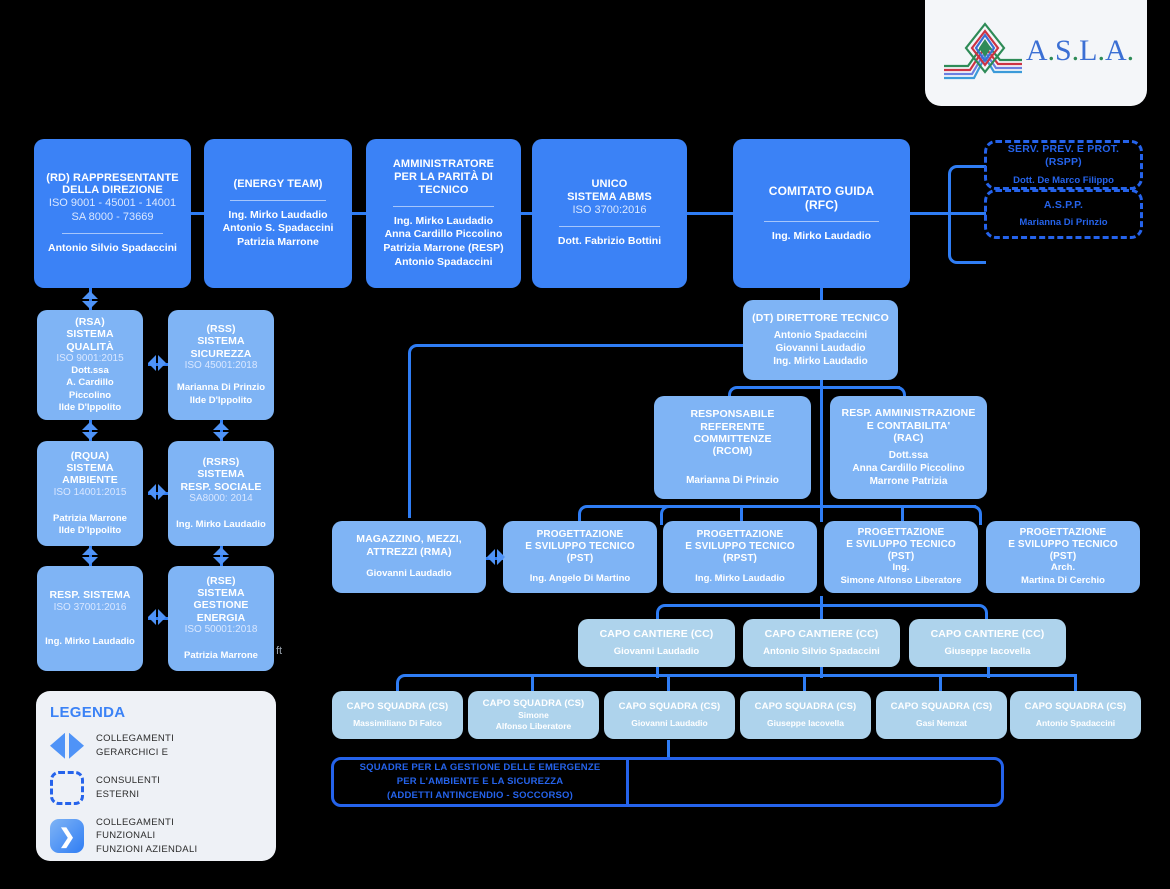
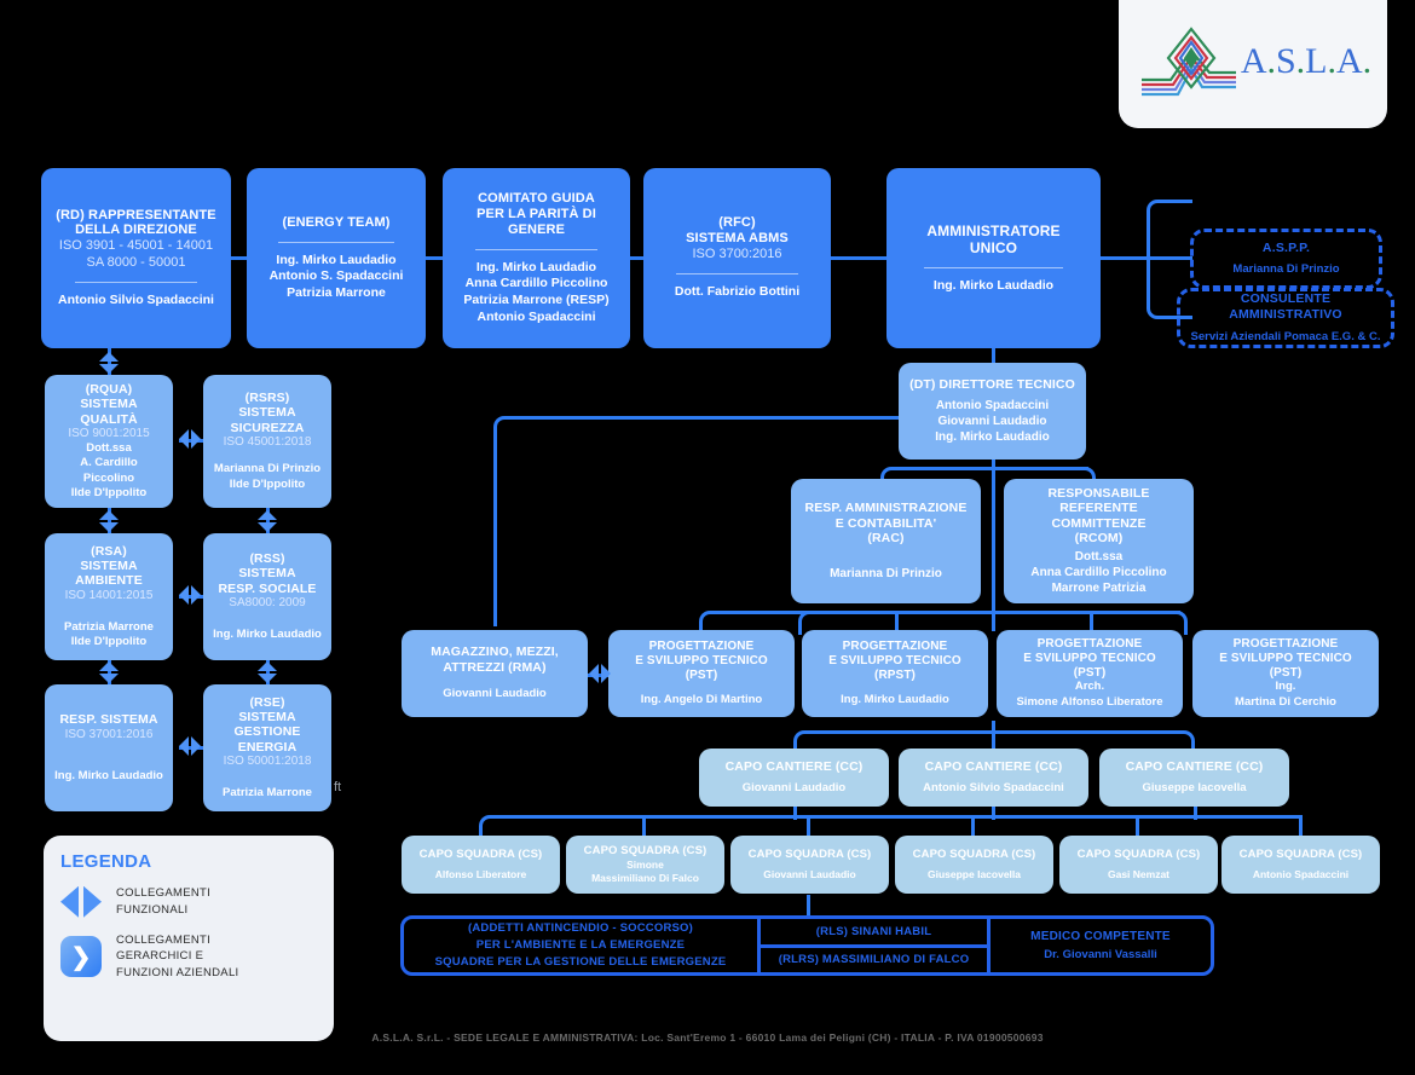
  A.S.L.A.
  (RD) RAPPRESENTANTE
  DELLA DIREZIONE
- ISO 9001 - 45001 - 14001
+ ISO 3901 - 45001 - 14001
- SA 8000 - 73669
+ SA 8000 - 50001
  Antonio Silvio Spadaccini
  (ENERGY TEAM)
  Ing. Mirko Laudadio
  Antonio S. Spadaccini
  Patrizia Marrone
- AMMINISTRATORE
+ COMITATO GUIDA
- PER LA PARITÀ DI TECNICO
+ PER LA PARITÀ DI GENERE
  Ing. Mirko Laudadio
  Anna Cardillo Piccolino
  Patrizia Marrone (RESP)
  Antonio Spadaccini
- UNICO
+ (RFC)
  SISTEMA ABMS
  ISO 3700:2016
  Dott. Fabrizio Bottini
- COMITATO GUIDA
+ AMMINISTRATORE
- (RFC)
+ UNICO
  Ing. Mirko Laudadio
- (RSA)
+ (RQUA)
  SISTEMA QUALITÀ
  ISO 9001:2015
  Dott.ssa
  A. Cardillo Piccolino
  Ilde D'Ippolito
- (RSS)
+ (RSRS)
  SISTEMA SICUREZZA
  ISO 45001:2018
  Marianna Di Prinzio
  Ilde D'Ippolito
- (RQUA)
+ (RSA)
  SISTEMA AMBIENTE
  ISO 14001:2015
  Patrizia Marrone
  Ilde D'Ippolito
- (RSRS)
+ (RSS)
  SISTEMA
  RESP. SOCIALE
- SA8000: 2014
+ SA8000: 2009
  Ing. Mirko Laudadio
  RESP. SISTEMA
  ISO 37001:2016
  Ing. Mirko Laudadio
  (RSE)
  SISTEMA
  GESTIONE ENERGIA
  ISO 50001:2018
  Patrizia Marrone
  (DT) DIRETTORE TECNICO
  Antonio Spadaccini
  Giovanni Laudadio
  Ing. Mirko Laudadio
- RESPONSABILE REFERENTE
+ RESP. AMMINISTRAZIONE
- COMMITTENZE
+ E CONTABILITA'
- (RCOM)
+ (RAC)
  Marianna Di Prinzio
- RESP. AMMINISTRAZIONE
+ RESPONSABILE REFERENTE
- E CONTABILITA'
+ COMMITTENZE
- (RAC)
+ (RCOM)
  Dott.ssa
  Anna Cardillo Piccolino
  Marrone Patrizia
  MAGAZZINO, MEZZI,
  ATTREZZI (RMA)
  Giovanni Laudadio
  PROGETTAZIONE
  E SVILUPPO TECNICO
  (PST)
  Ing. Angelo Di Martino
  PROGETTAZIONE
  E SVILUPPO TECNICO
  (RPST)
  Ing. Mirko Laudadio
  PROGETTAZIONE
  E SVILUPPO TECNICO
  (PST)
- Ing.
+ Arch.
  Simone Alfonso Liberatore
  PROGETTAZIONE
  E SVILUPPO TECNICO
  (PST)
- Arch.
+ Ing.
  Martina Di Cerchio
  CAPO CANTIERE (CC)
  Giovanni Laudadio
  CAPO CANTIERE (CC)
  Antonio Silvio Spadaccini
  CAPO CANTIERE (CC)
  Giuseppe Iacovella
  CAPO SQUADRA (CS)
- Massimiliano Di Falco
+ Alfonso Liberatore
  CAPO SQUADRA (CS)
  Simone
- Alfonso Liberatore
+ Massimiliano Di Falco
  CAPO SQUADRA (CS)
  Giovanni Laudadio
  CAPO SQUADRA (CS)
  Giuseppe Iacovella
  CAPO SQUADRA (CS)
  Gasi Nemzat
  CAPO SQUADRA (CS)
  Antonio Spadaccini
- SERV. PREV. E PROT. (RSPP)
- Dott. De Marco Filippo
  A.S.P.P.
  Marianna Di Prinzio
+ CONSULENTE AMMINISTRATIVO
+ Servizi Aziendali Pomaca E.G. & C.
- SQUADRE PER LA GESTIONE DELLE EMERGENZE
+ (ADDETTI ANTINCENDIO - SOCCORSO)
- PER L'AMBIENTE E LA SICUREZZA
+ PER L'AMBIENTE E LA EMERGENZE
- (ADDETTI ANTINCENDIO - SOCCORSO)
+ SQUADRE PER LA GESTIONE DELLE EMERGENZE
+ (RLS) SINANI HABIL
+ (RLRS) MASSIMILIANO DI FALCO
+ MEDICO COMPETENTE
+ Dr. Giovanni Vassalli
  LEGENDA
  COLLEGAMENTI
- GERARCHICI E
+ FUNZIONALI
- CONSULENTI
- ESTERNI
  ❯
  COLLEGAMENTI
- FUNZIONALI
+ GERARCHICI E
  FUNZIONI AZIENDALI
  ft
+ A.S.L.A. S.r.L. - SEDE LEGALE E AMMINISTRATIVA: Loc. Sant'Eremo 1 - 66010 Lama dei Peligni (CH) - ITALIA - P. IVA 01900500693
